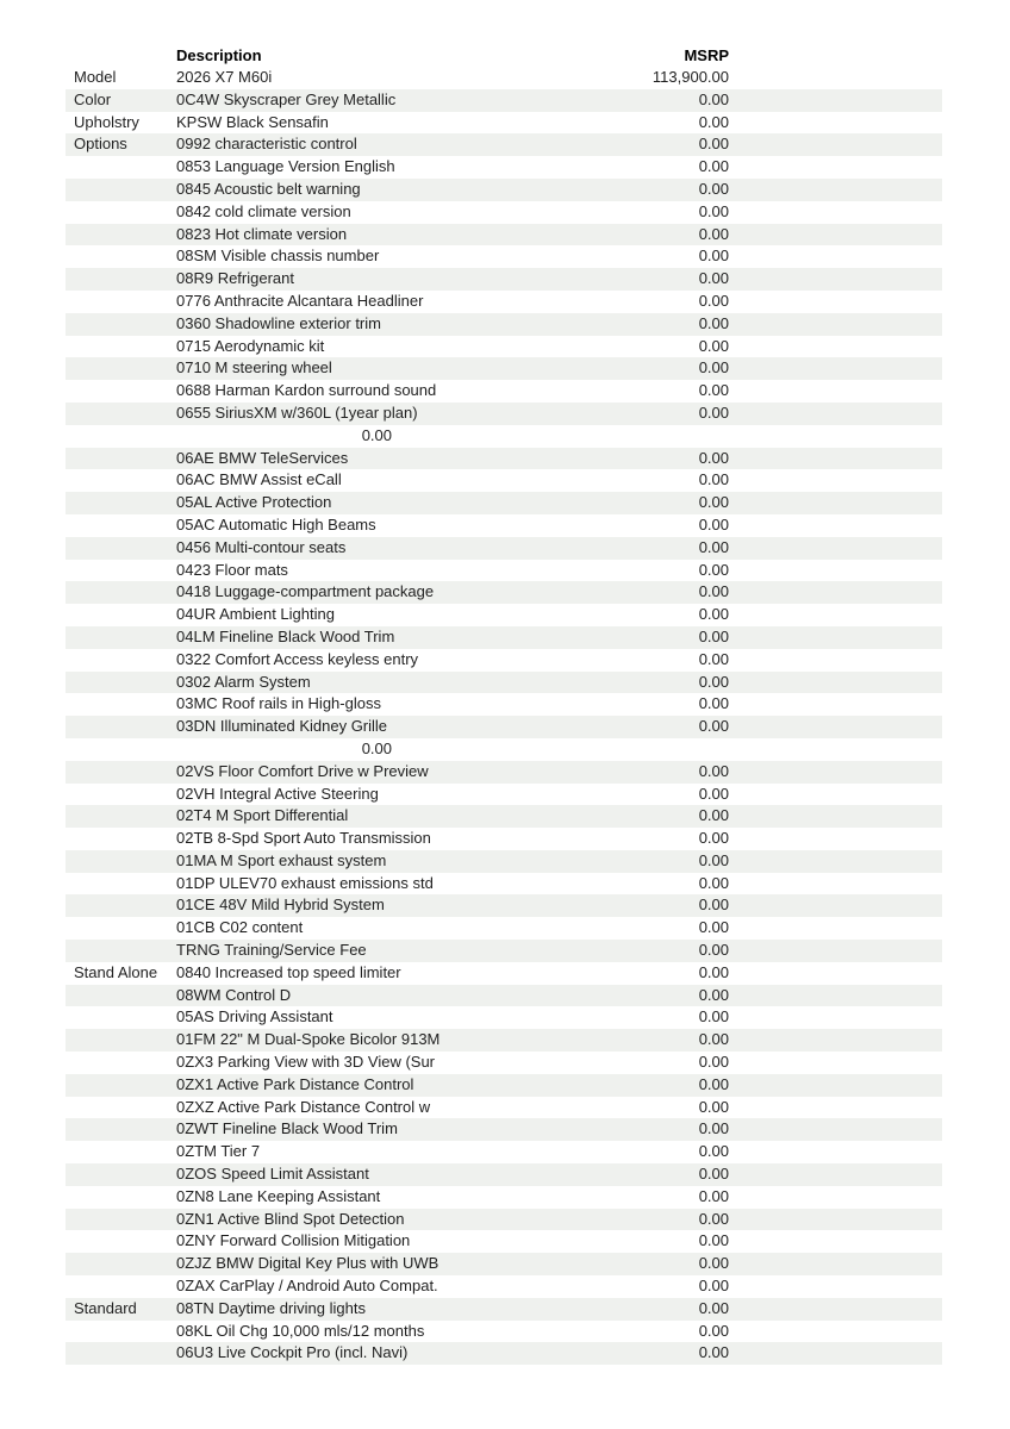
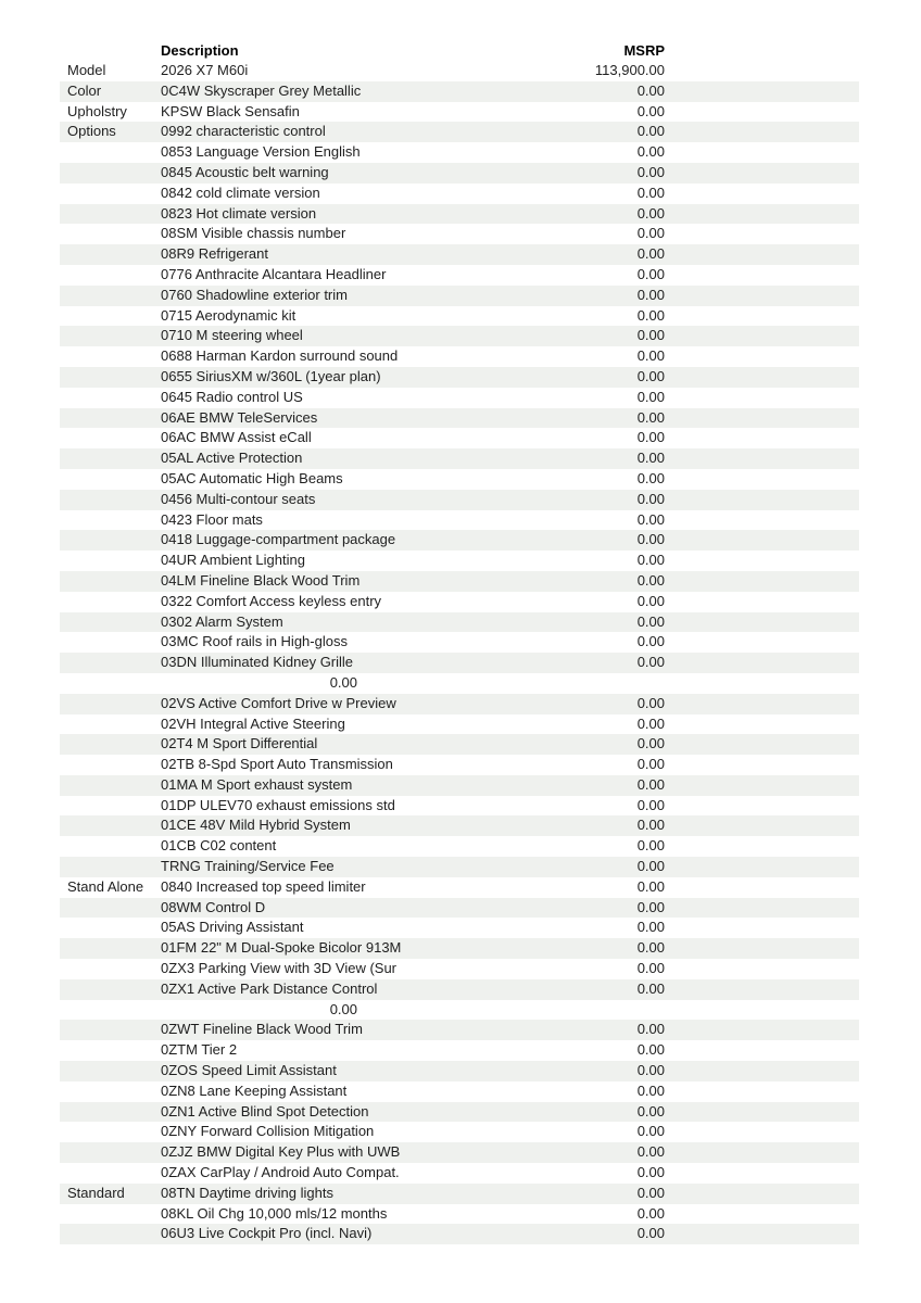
  Description
  MSRP
  Model
  2026 X7 M60i
  113,900.00
  Color
  0C4W Skyscraper Grey Metallic
  0.00
  Upholstry
  KPSW Black Sensafin
  0.00
  Options
  0992 characteristic control
  0.00
  0853 Language Version English
  0.00
  0845 Acoustic belt warning
  0.00
  0842 cold climate version
  0.00
  0823 Hot climate version
  0.00
  08SM Visible chassis number
  0.00
  08R9 Refrigerant
  0.00
  0776 Anthracite Alcantara Headliner
  0.00
- 0360 Shadowline exterior trim
+ 0760 Shadowline exterior trim
  0.00
  0715 Aerodynamic kit
  0.00
  0710 M steering wheel
  0.00
  0688 Harman Kardon surround sound
  0.00
  0655 SiriusXM w/360L (1year plan)
  0.00
+ 0645 Radio control US
  0.00
  06AE BMW TeleServices
  0.00
  06AC BMW Assist eCall
  0.00
  05AL Active Protection
  0.00
  05AC Automatic High Beams
  0.00
  0456 Multi-contour seats
  0.00
  0423 Floor mats
  0.00
  0418 Luggage-compartment package
  0.00
  04UR Ambient Lighting
  0.00
  04LM Fineline Black Wood Trim
  0.00
  0322 Comfort Access keyless entry
  0.00
  0302 Alarm System
  0.00
  03MC Roof rails in High-gloss
  0.00
  03DN Illuminated Kidney Grille
  0.00
  0.00
- 02VS Floor Comfort Drive w Preview
+ 02VS Active Comfort Drive w Preview
  0.00
  02VH Integral Active Steering
  0.00
  02T4 M Sport Differential
  0.00
  02TB 8-Spd Sport Auto Transmission
  0.00
  01MA M Sport exhaust system
  0.00
  01DP ULEV70 exhaust emissions std
  0.00
  01CE 48V Mild Hybrid System
  0.00
  01CB C02 content
  0.00
  TRNG Training/Service Fee
  0.00
  Stand Alone
  0840 Increased top speed limiter
  0.00
  08WM Control D
  0.00
  05AS Driving Assistant
  0.00
  01FM 22" M Dual-Spoke Bicolor 913M
  0.00
  0ZX3 Parking View with 3D View (Sur
  0.00
  0ZX1 Active Park Distance Control
  0.00
- 0ZXZ Active Park Distance Control w
  0.00
  0ZWT Fineline Black Wood Trim
  0.00
- 0ZTM Tier 7
+ 0ZTM Tier 2
  0.00
  0ZOS Speed Limit Assistant
  0.00
  0ZN8 Lane Keeping Assistant
  0.00
  0ZN1 Active Blind Spot Detection
  0.00
  0ZNY Forward Collision Mitigation
  0.00
  0ZJZ BMW Digital Key Plus with UWB
  0.00
  0ZAX CarPlay / Android Auto Compat.
  0.00
  Standard
  08TN Daytime driving lights
  0.00
  08KL Oil Chg 10,000 mls/12 months
  0.00
  06U3 Live Cockpit Pro (incl. Navi)
  0.00
